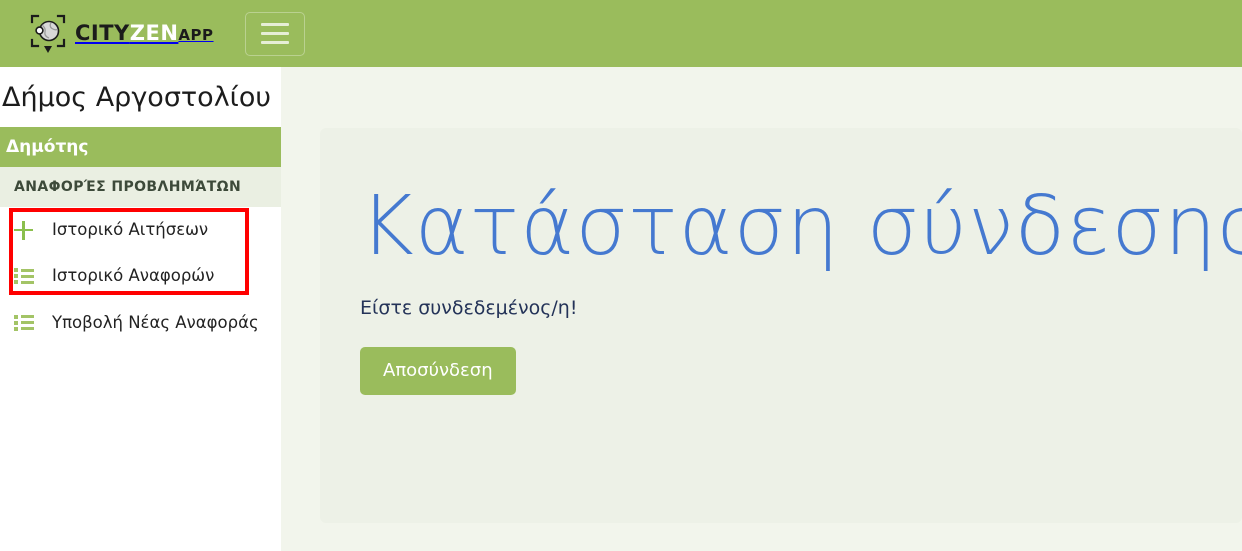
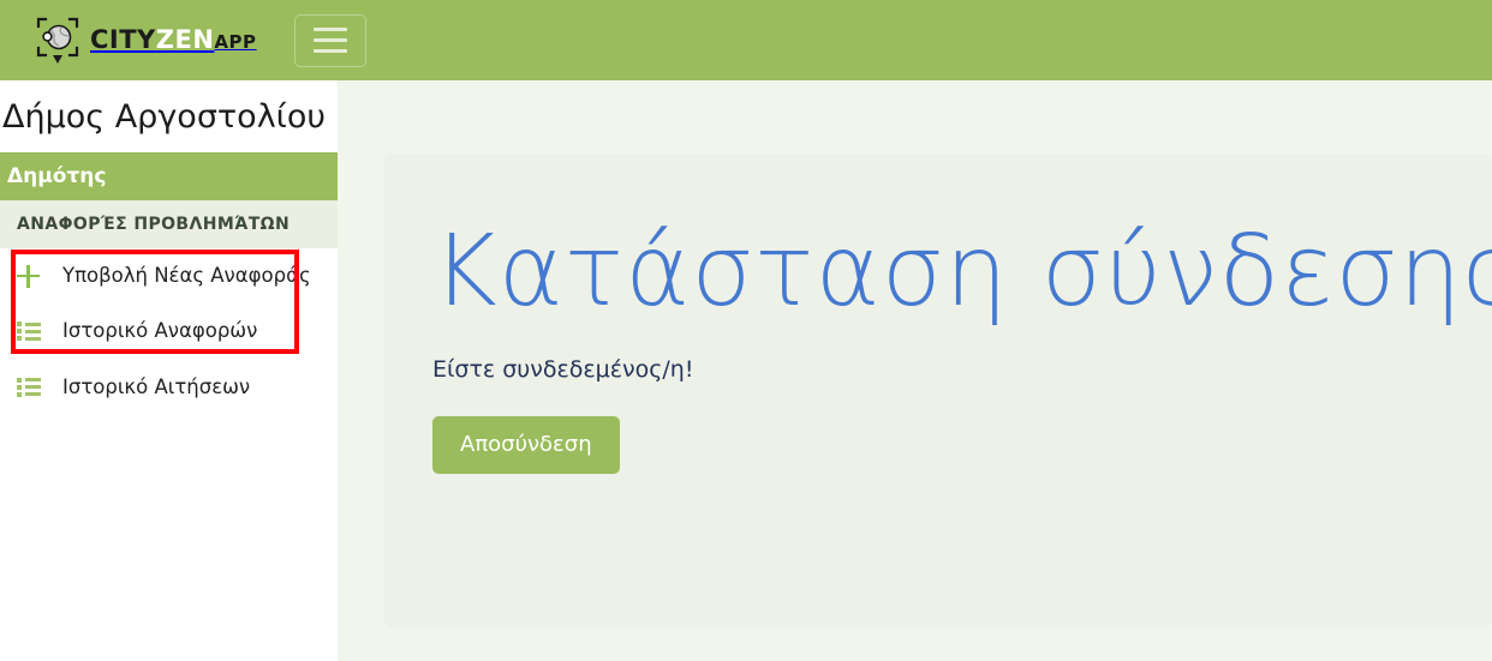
  CITY
  ZEN
  APP
  Δήμος Αργοστολίου
  Δημότης
  ΑΝΑΦΟΡΈΣ ΠΡΟΒΛΗΜΆΤΩΝ
- Ιστορικό Αιτήσεων
+ Υποβολή Νέας Αναφοράς
  Ιστορικό Αναφορών
- Υποβολή Νέας Αναφοράς
+ Ιστορικό Αιτήσεων
  Κατάσταση σύνδεση
  Είστε συνδεδεμένος/η!
  Αποσύνδεση
